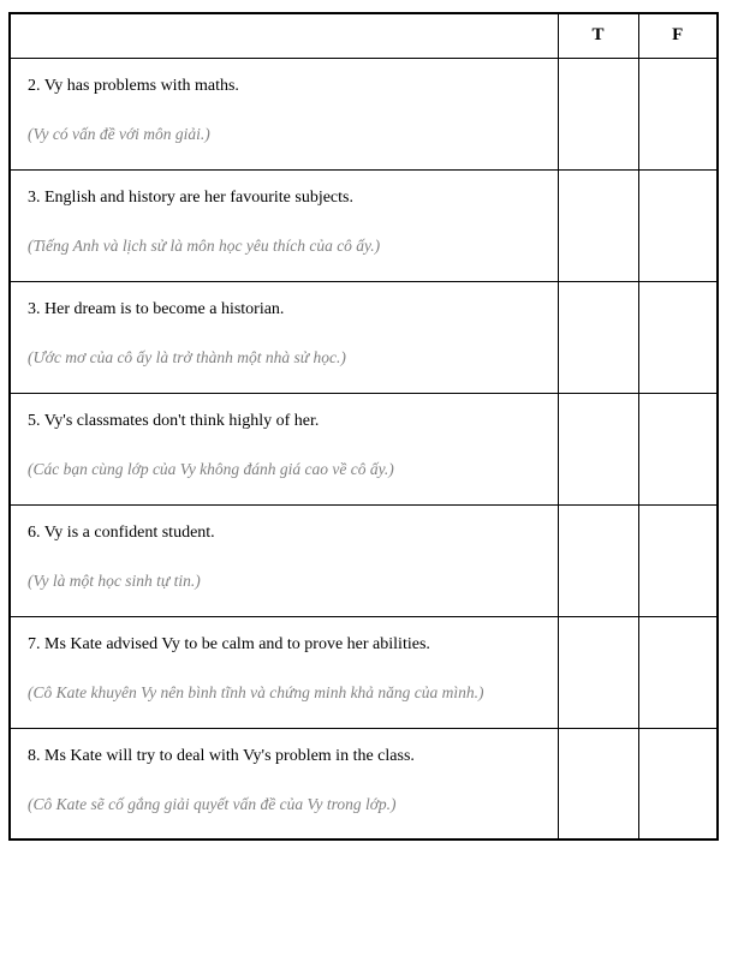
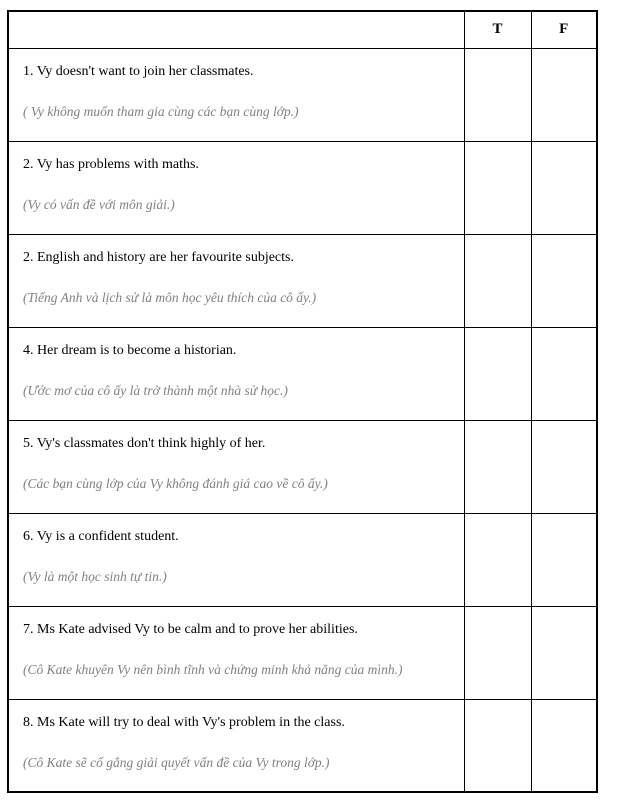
  	T	F
+ 1. Vy doesn't want to join her classmates. ( Vy không muốn tham gia cùng các bạn cùng lớp.)
  2. Vy has problems with maths. (Vy có vấn đề với môn giải.)
- 3. English and history are her favourite subjects. (Tiếng Anh và lịch sử là môn học yêu thích của cô ấy.)
+ 2. English and history are her favourite subjects. (Tiếng Anh và lịch sử là môn học yêu thích của cô ấy.)
- 3. Her dream is to become a historian. (Ước mơ của cô ấy là trở thành một nhà sử học.)
+ 4. Her dream is to become a historian. (Ước mơ của cô ấy là trở thành một nhà sử học.)
  5. Vy's classmates don't think highly of her. (Các bạn cùng lớp của Vy không đánh giá cao về cô ấy.)
  6. Vy is a confident student. (Vy là một học sinh tự tin.)
  7. Ms Kate advised Vy to be calm and to prove her abilities. (Cô Kate khuyên Vy nên bình tĩnh và chứng minh khả năng của mình.)
  8. Ms Kate will try to deal with Vy's problem in the class. (Cô Kate sẽ cố gắng giải quyết vấn đề của Vy trong lớp.)
